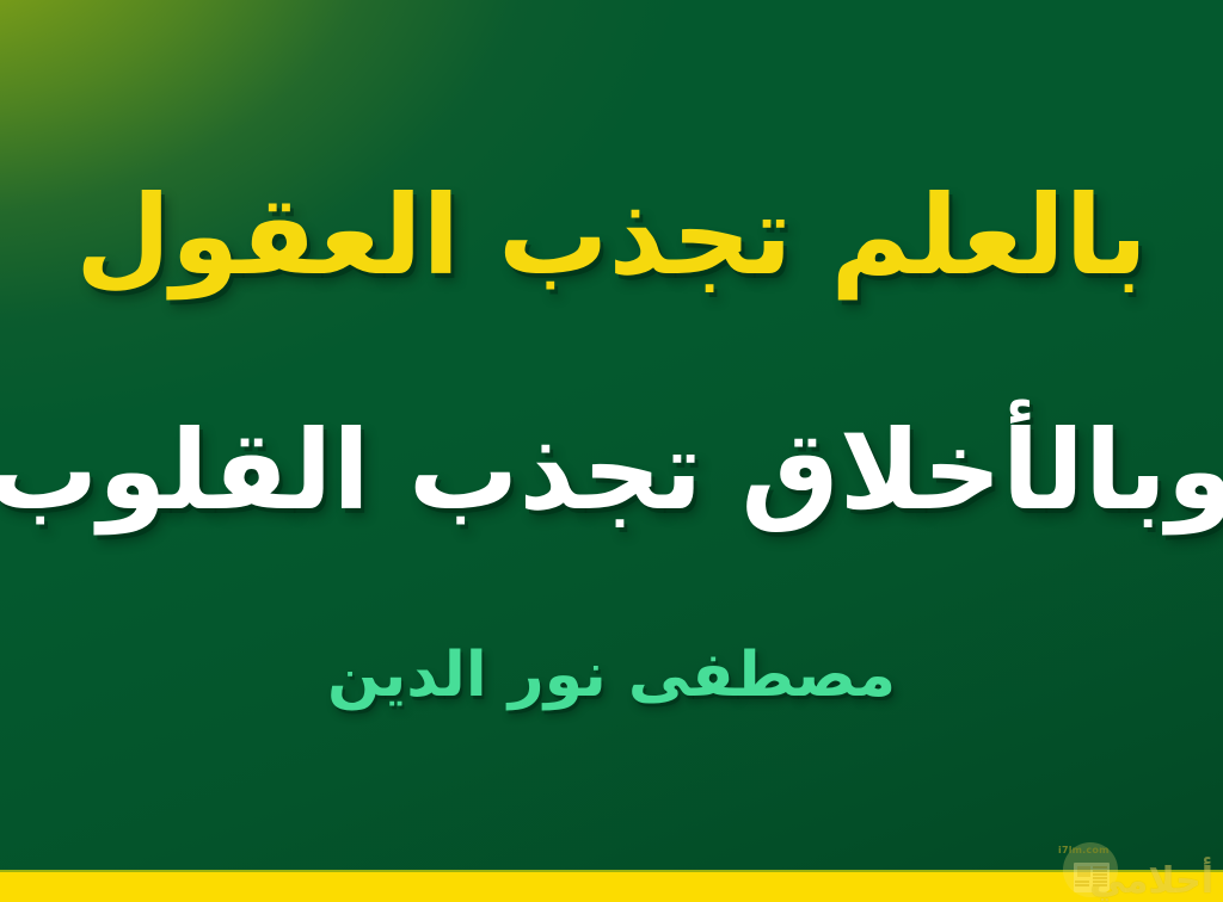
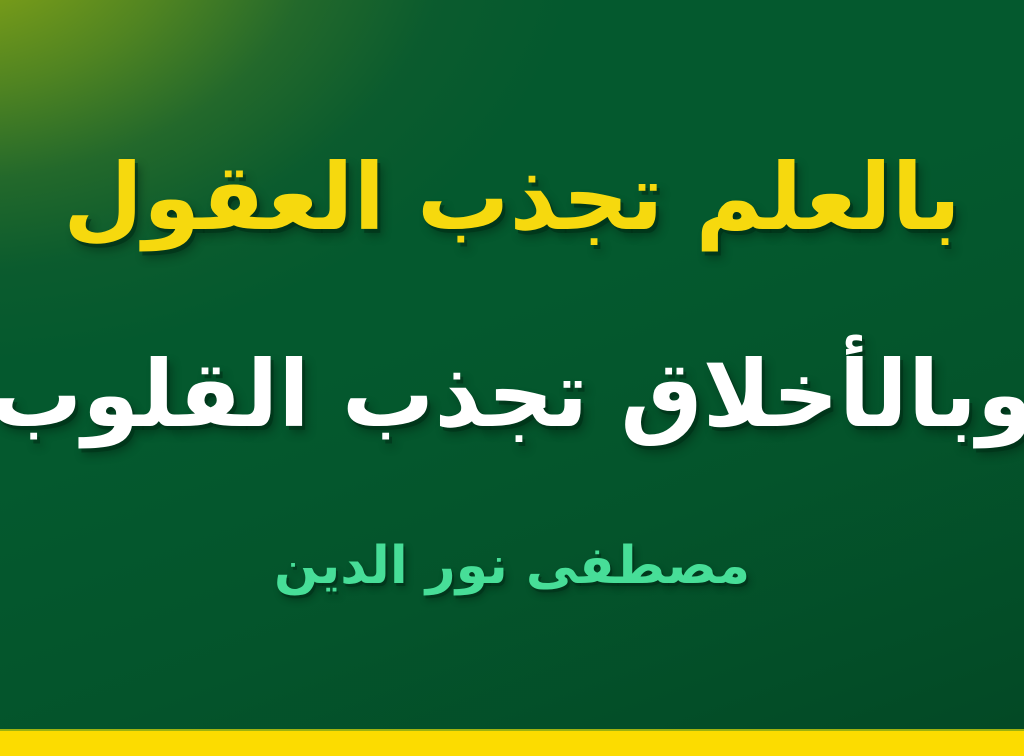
  بالعلم تجذب العقول
  وبالأخلاق تجذب القلوب
  مصطفى نور الدين
- i7lm.com
- أحلامي
